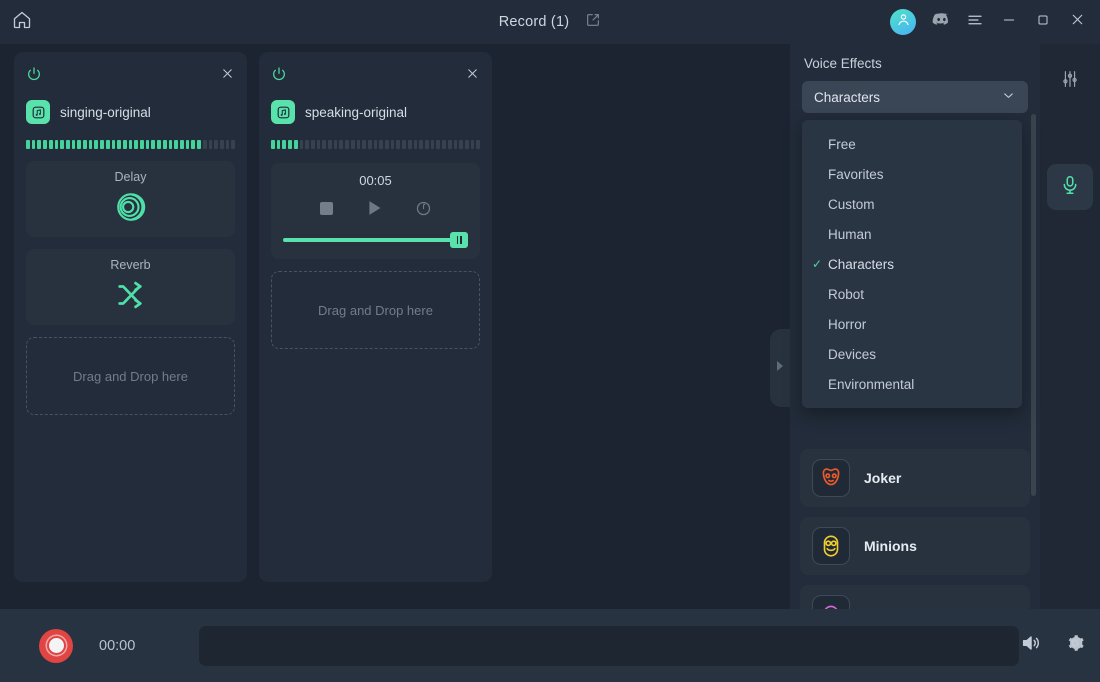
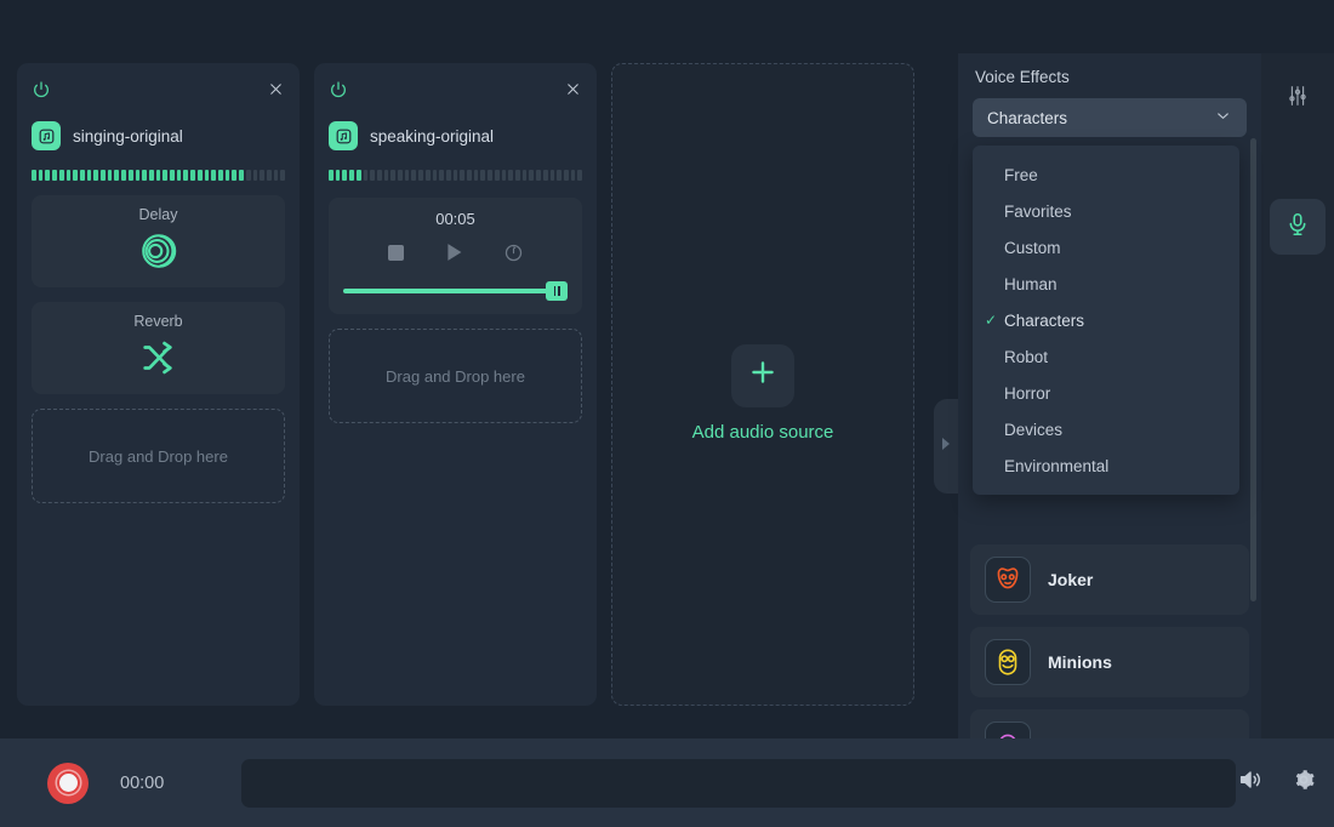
- Record (1)
  singing-original
  Delay
  Reverb
  Drag and Drop here
  speaking-original
  00:05
  Drag and Drop here
+ Add audio source
  Voice Effects
  Characters
  Free
  Favorites
  Custom
  Human
  ✓
  Characters
  Robot
  Horror
  Devices
  Environmental
  Joker
  Minions
  00:00
